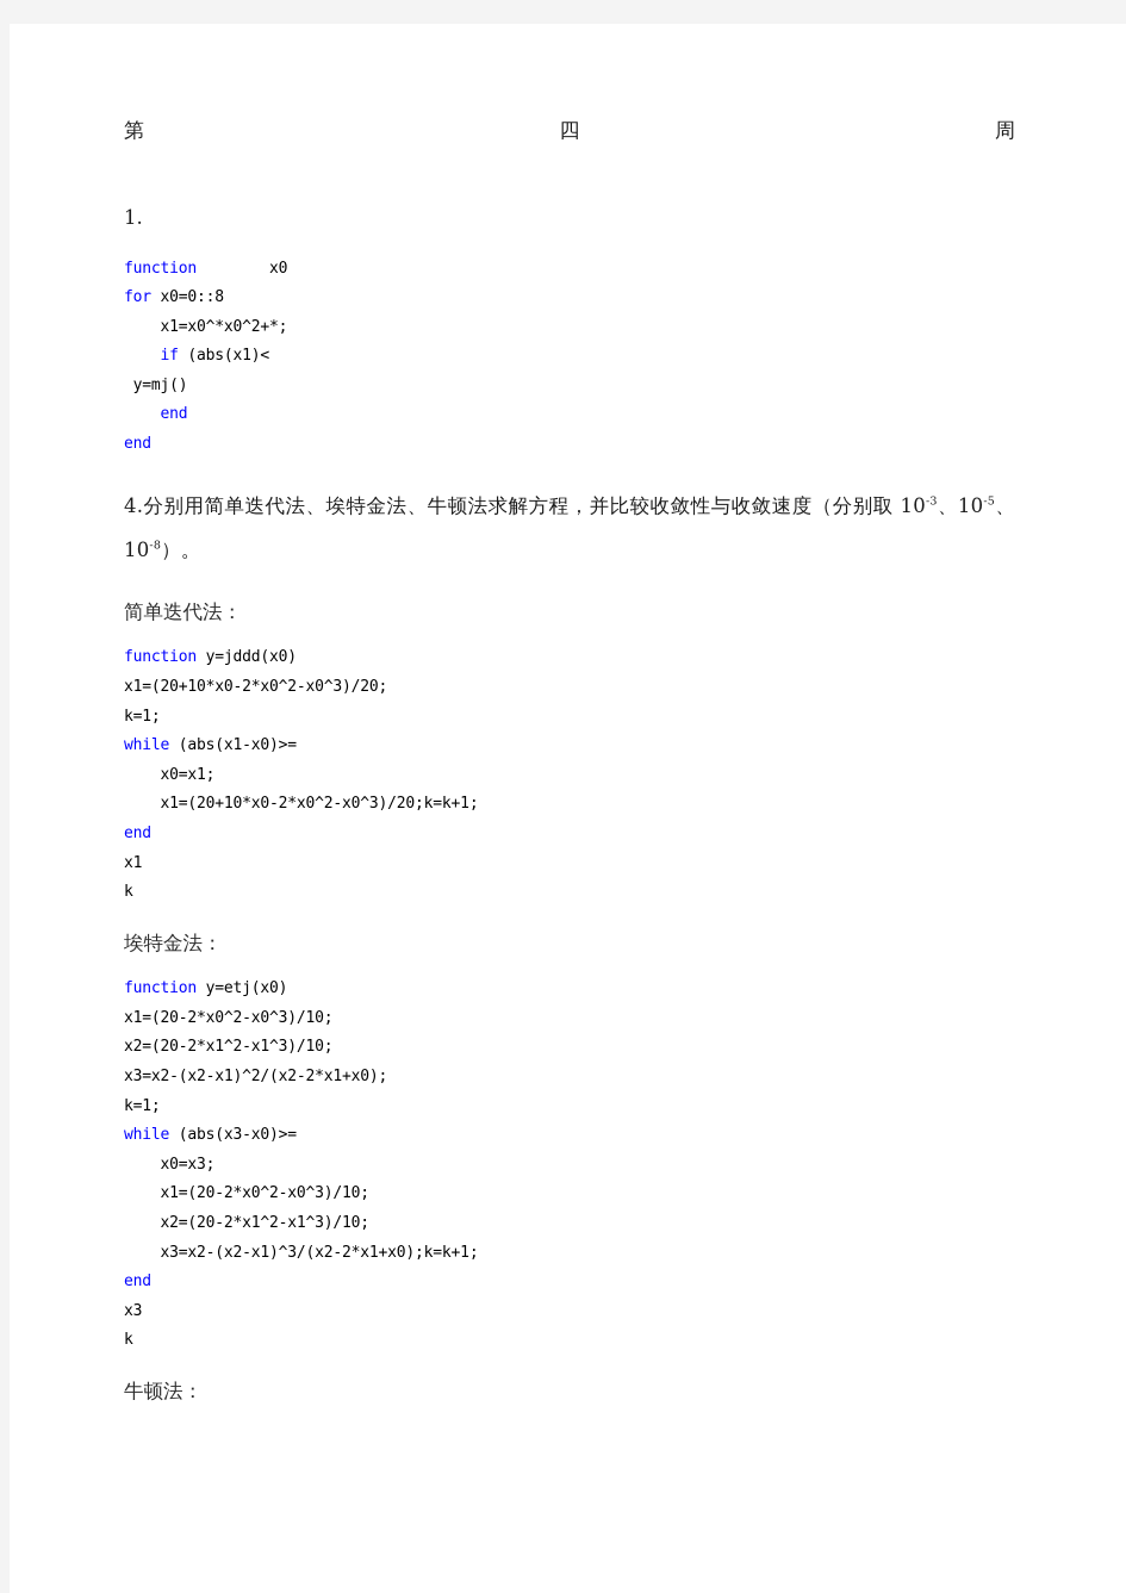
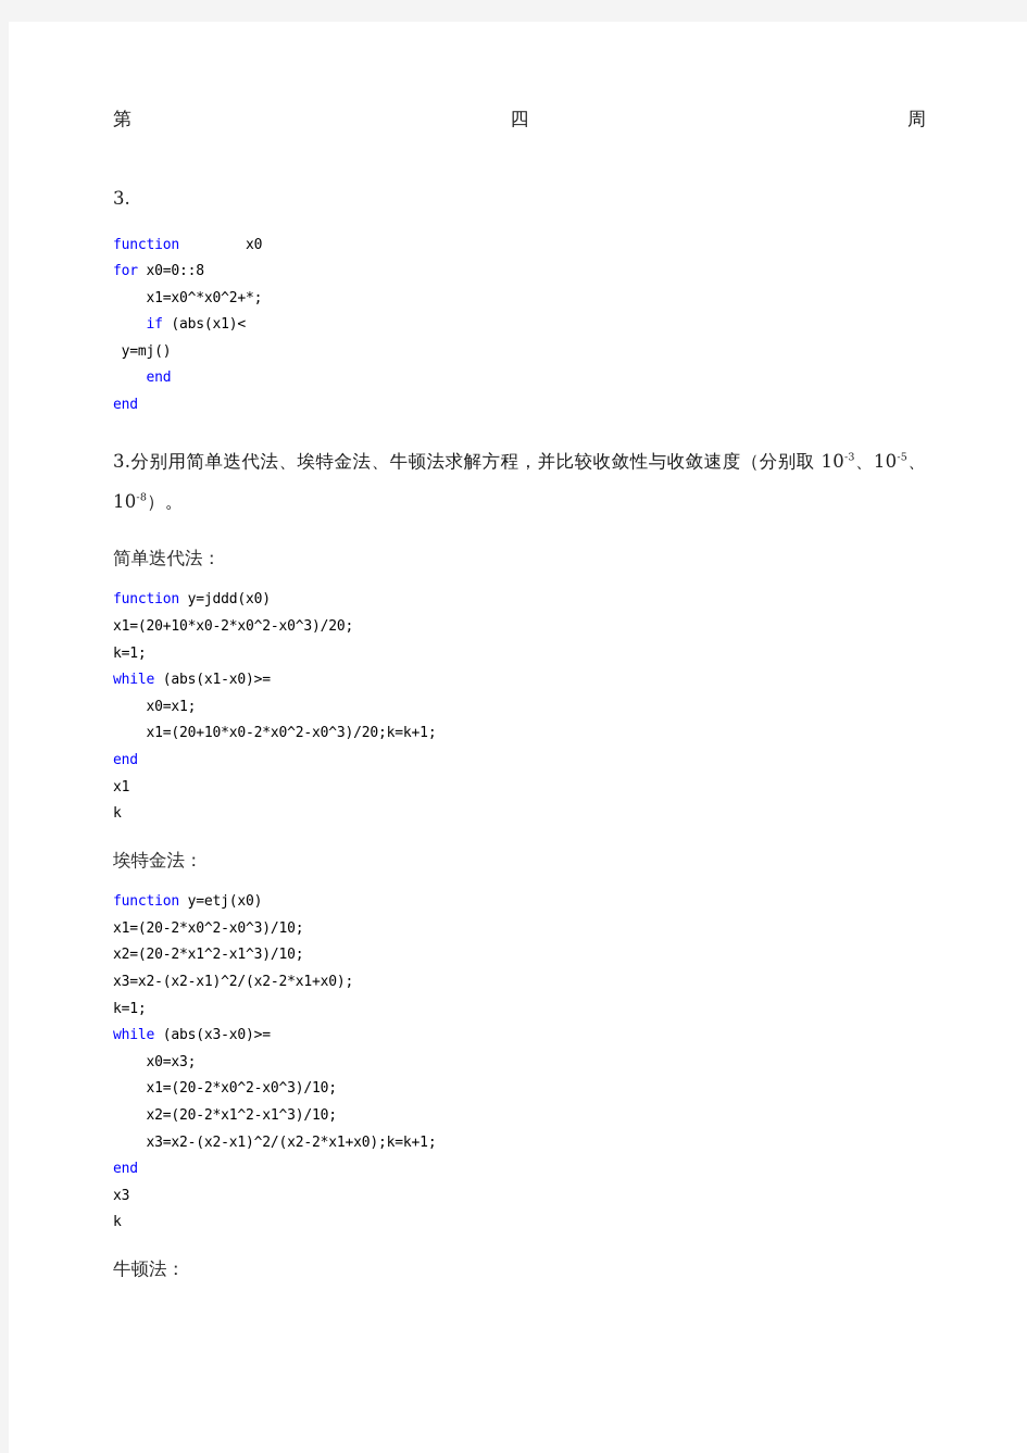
  第
  四
  周
- 1.
+ 3.
  function x0
  for x0=0::8
  x1=x0^*x0^2+*;
  if (abs(x1)<
  y=mj()
  end
  end
- 4.分别用简单迭代法、埃特金法、牛顿法求解方程，并比较收敛性与收敛速度（分别取 10-3、10-5、10-8）。
+ 3.分别用简单迭代法、埃特金法、牛顿法求解方程，并比较收敛性与收敛速度（分别取 10-3、10-5、10-8）。
  简单迭代法：
  function y=jddd(x0)
  x1=(20+10*x0-2*x0^2-x0^3)/20;
  k=1;
  while (abs(x1-x0)>=
  x0=x1;
  x1=(20+10*x0-2*x0^2-x0^3)/20;k=k+1;
  end
  x1
  k
  埃特金法：
  function y=etj(x0)
  x1=(20-2*x0^2-x0^3)/10;
  x2=(20-2*x1^2-x1^3)/10;
  x3=x2-(x2-x1)^2/(x2-2*x1+x0);
  k=1;
  while (abs(x3-x0)>=
  x0=x3;
  x1=(20-2*x0^2-x0^3)/10;
  x2=(20-2*x1^2-x1^3)/10;
- x3=x2-(x2-x1)^3/(x2-2*x1+x0);k=k+1;
+ x3=x2-(x2-x1)^2/(x2-2*x1+x0);k=k+1;
  end
  x3
  k
  牛顿法：
